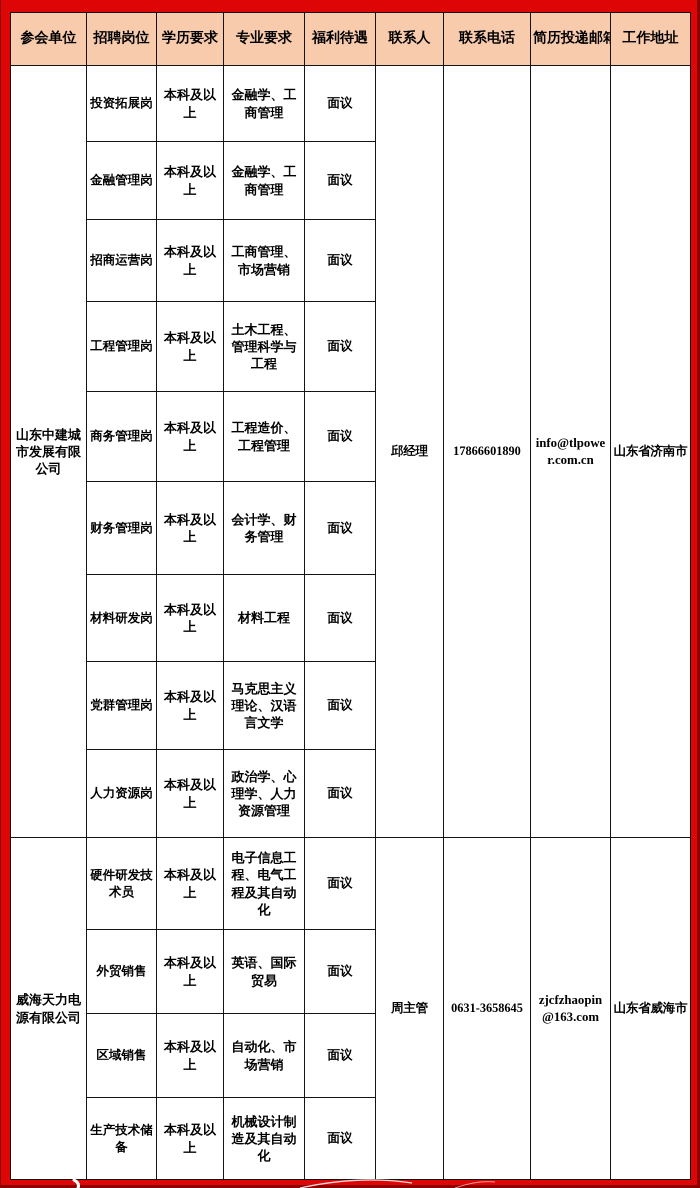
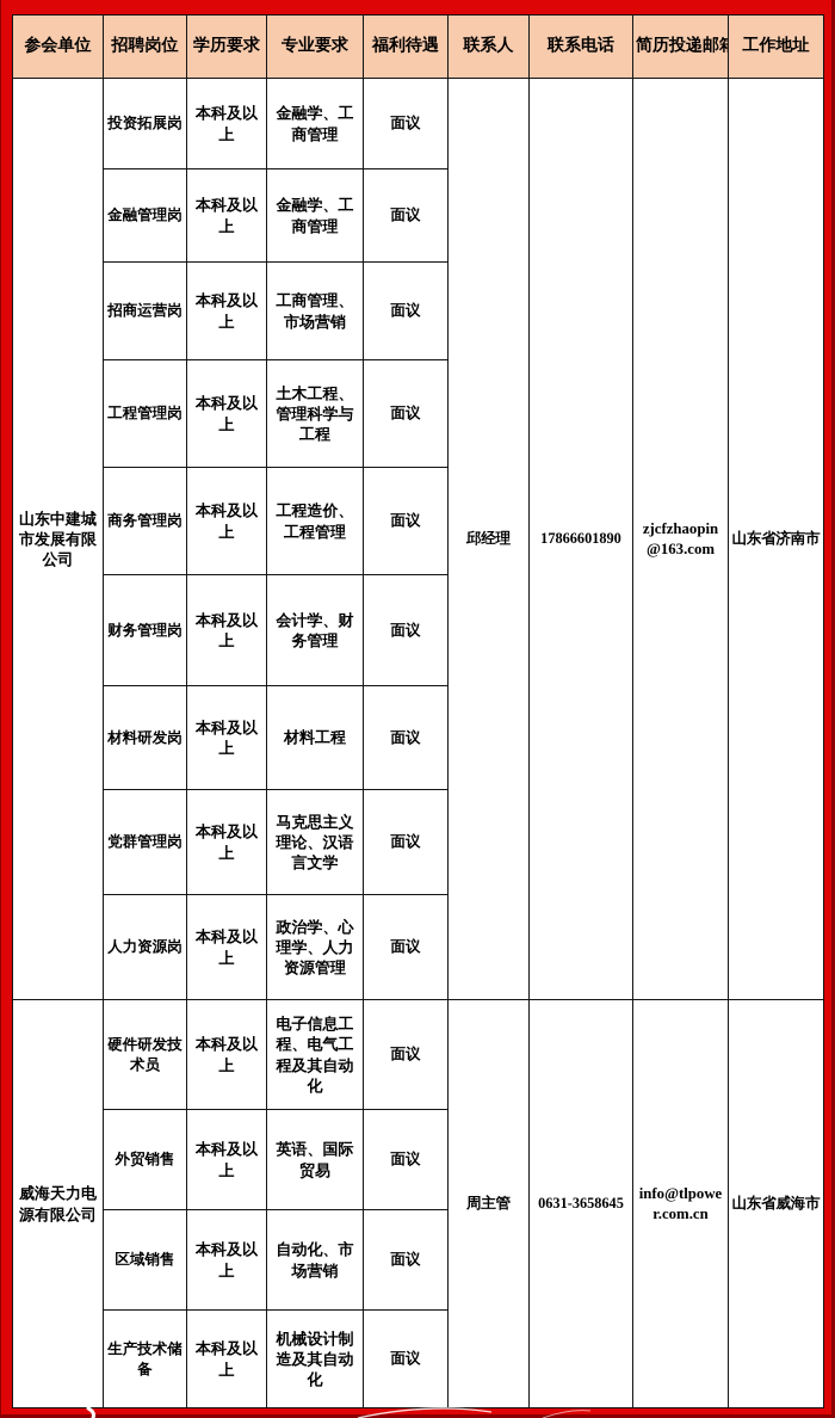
  参会单位	招聘岗位	学历要求	专业要求	福利待遇	联系人	联系电话	简历投递邮	工作地址
- 山东中建城市发展有限公司	投资拓展岗	本科及以上	金融学、工商管理	面议	邱经理	17866601890	info@tlpower.com.cn	山东省济南市
+ 山东中建城市发展有限公司	投资拓展岗	本科及以上	金融学、工商管理	面议	邱经理	17866601890	zjcfzhaopin@163.com	山东省济南市
  金融管理岗	本科及以上	金融学、工商管理	面议
  招商运营岗	本科及以上	工商管理、市场营销	面议
  工程管理岗	本科及以上	土木工程、管理科学与工程	面议
  商务管理岗	本科及以上	工程造价、工程管理	面议
  财务管理岗	本科及以上	会计学、财务管理	面议
  材料研发岗	本科及以上	材料工程	面议
  党群管理岗	本科及以上	马克思主义理论、汉语言文学	面议
  人力资源岗	本科及以上	政治学、心理学、人力资源管理	面议
- 威海天力电源有限公司	硬件研发技术员	本科及以上	电子信息工程、电气工程及其自动化	面议	周主管	0631-3658645	zjcfzhaopin@163.com	山东省威海市
+ 威海天力电源有限公司	硬件研发技术员	本科及以上	电子信息工程、电气工程及其自动化	面议	周主管	0631-3658645	info@tlpower.com.cn	山东省威海市
  外贸销售	本科及以上	英语、国际贸易	面议
  区域销售	本科及以上	自动化、市场营销	面议
  生产技术储备	本科及以上	机械设计制造及其自动化	面议
